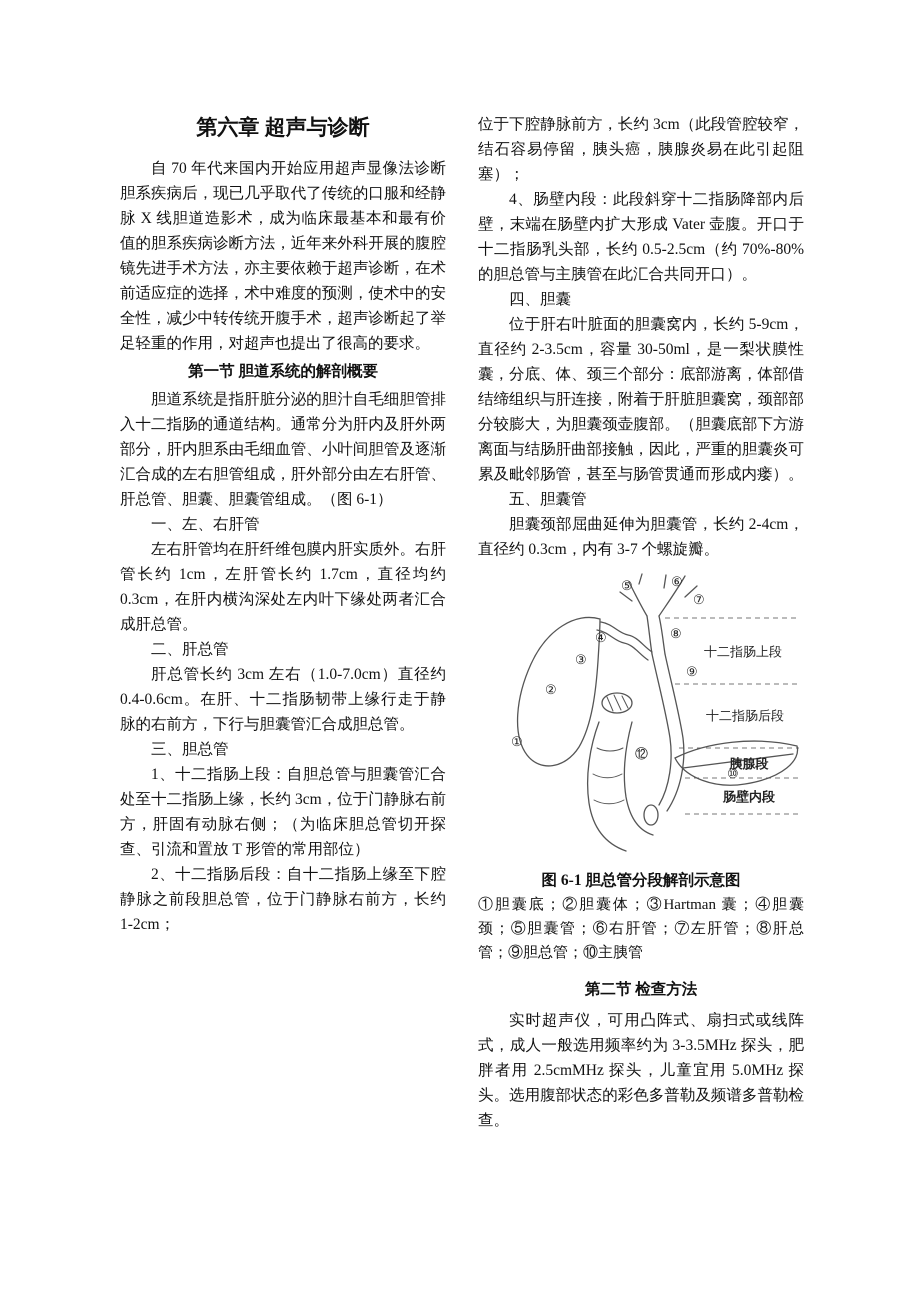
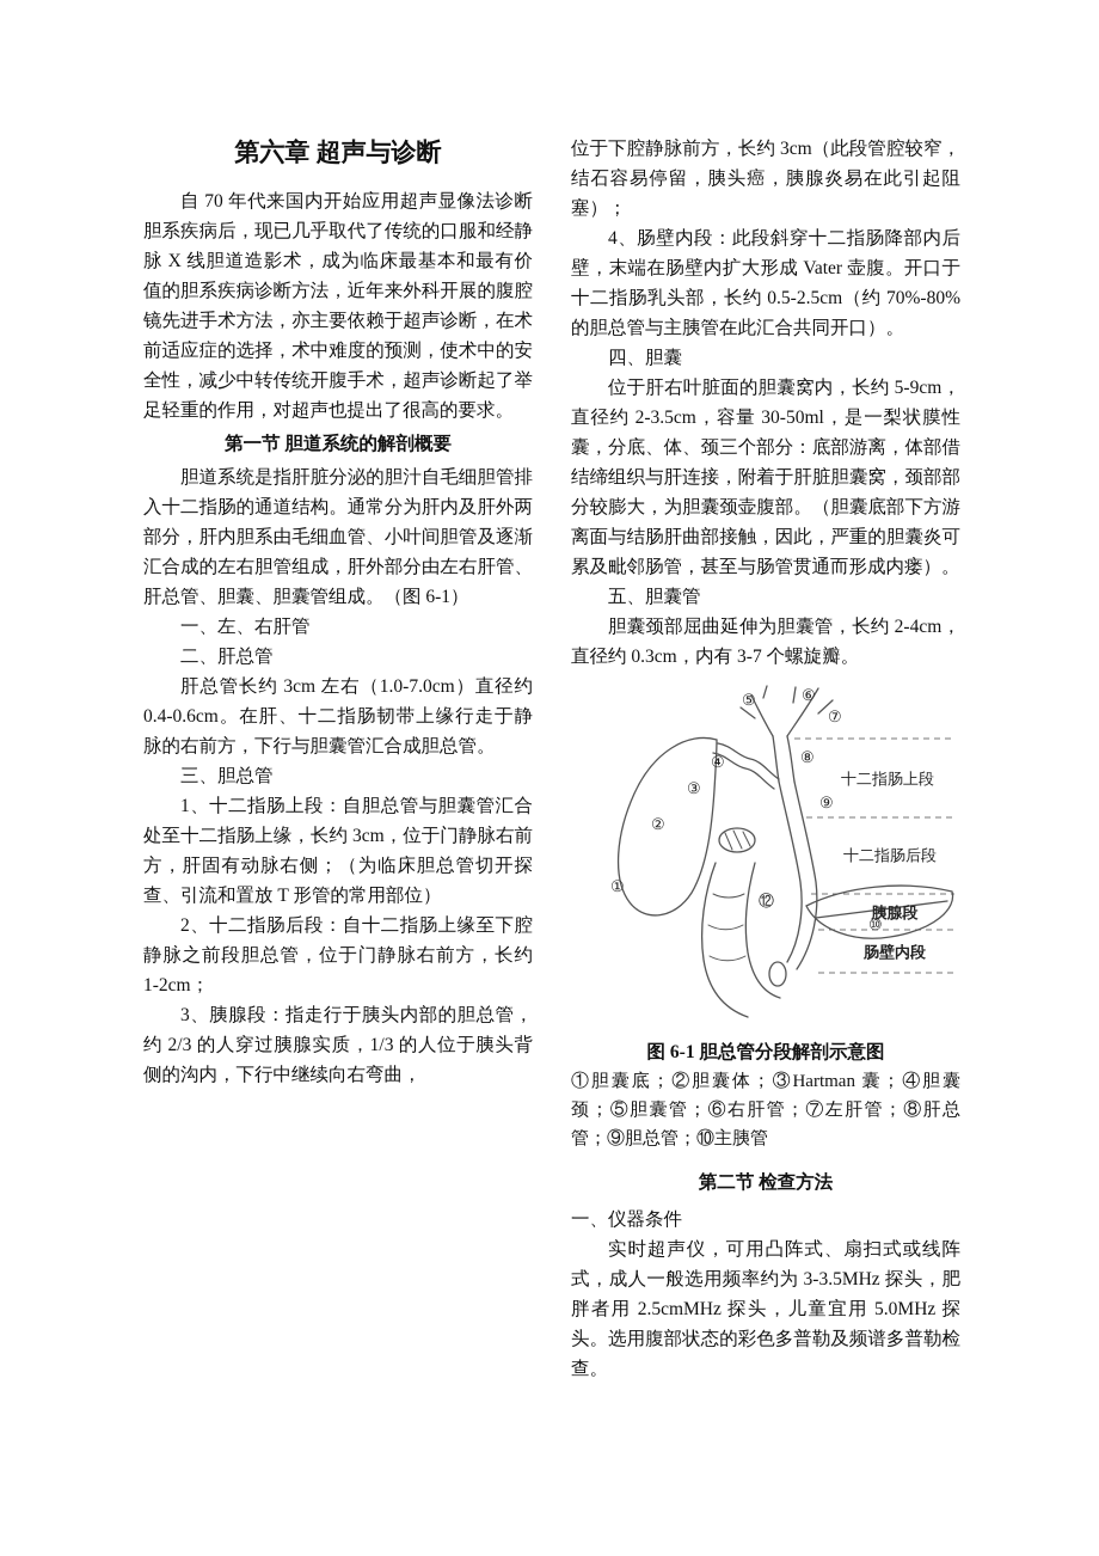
  第六章 超声与诊断
  自 70 年代来国内开始应用超声显像法诊断胆系疾病后，现已几乎取代了传统的口服和经静脉 X 线胆道造影术，成为临床最基本和最有价值的胆系疾病诊断方法，近年来外科开展的腹腔镜先进手术方法，亦主要依赖于超声诊断，在术前适应症的选择，术中难度的预测，使术中的安全性，减少中转传统开腹手术，超声诊断起了举足轻重的作用，对超声也提出了很高的要求。
  第一节 胆道系统的解剖概要
  胆道系统是指肝脏分泌的胆汁自毛细胆管排入十二指肠的通道结构。通常分为肝内及肝外两部分，肝内胆系由毛细血管、小叶间胆管及逐渐汇合成的左右胆管组成，肝外部分由左右肝管、肝总管、胆囊、胆囊管组成。（图 6-1）
  一、左、右肝管
- 左右肝管均在肝纤维包膜内肝实质外。右肝管长约 1cm，左肝管长约 1.7cm，直径均约 0.3cm，在肝内横沟深处左内叶下缘处两者汇合成肝总管。
  二、肝总管
  肝总管长约 3cm 左右（1.0-7.0cm）直径约 0.4-0.6cm。在肝、十二指肠韧带上缘行走于静脉的右前方，下行与胆囊管汇合成胆总管。
  三、胆总管
  1、十二指肠上段：自胆总管与胆囊管汇合处至十二指肠上缘，长约 3cm，位于门静脉右前方，肝固有动脉右侧；（为临床胆总管切开探查、引流和置放 T 形管的常用部位）
  2、十二指肠后段：自十二指肠上缘至下腔静脉之前段胆总管，位于门静脉右前方，长约 1-2cm；
+ 3、胰腺段：指走行于胰头内部的胆总管，约 2/3 的人穿过胰腺实质，1/3 的人位于胰头背侧的沟内，下行中继续向右弯曲，
  位于下腔静脉前方，长约 3cm（此段管腔较窄，结石容易停留，胰头癌，胰腺炎易在此引起阻塞）；
  4、肠壁内段：此段斜穿十二指肠降部内后壁，末端在肠壁内扩大形成 Vater 壶腹。开口于十二指肠乳头部，长约 0.5-2.5cm（约 70%-80%的胆总管与主胰管在此汇合共同开口）。
  四、胆囊
  位于肝右叶脏面的胆囊窝内，长约 5-9cm，直径约 2-3.5cm，容量 30-50ml，是一梨状膜性囊，分底、体、颈三个部分：底部游离，体部借结缔组织与肝连接，附着于肝脏胆囊窝，颈部部分较膨大，为胆囊颈壶腹部。（胆囊底部下方游离面与结肠肝曲部接触，因此，严重的胆囊炎可累及毗邻肠管，甚至与肠管贯通而形成内瘘）。
  五、胆囊管
  胆囊颈部屈曲延伸为胆囊管，长约 2-4cm，直径约 0.3cm，内有 3-7 个螺旋瓣。
  十二指肠上段
  十二指肠后段
  胰腺段
  肠壁内段
  ①
  ②
  ③
  ④
  ⑤
  ⑥
  ⑦
  ⑧
  ⑨
  ⑩
  ⑫
  图 6-1 胆总管分段解剖示意图
  ①胆囊底；②胆囊体；③Hartman 囊；④胆囊颈；⑤胆囊管；⑥右肝管；⑦左肝管；⑧肝总管；⑨胆总管；⑩主胰管
  第二节 检查方法
+ 一、仪器条件
  实时超声仪，可用凸阵式、扇扫式或线阵式，成人一般选用频率约为 3-3.5MHz 探头，肥胖者用 2.5cmMHz 探头，儿童宜用 5.0MHz 探头。选用腹部状态的彩色多普勒及频谱多普勒检查。
